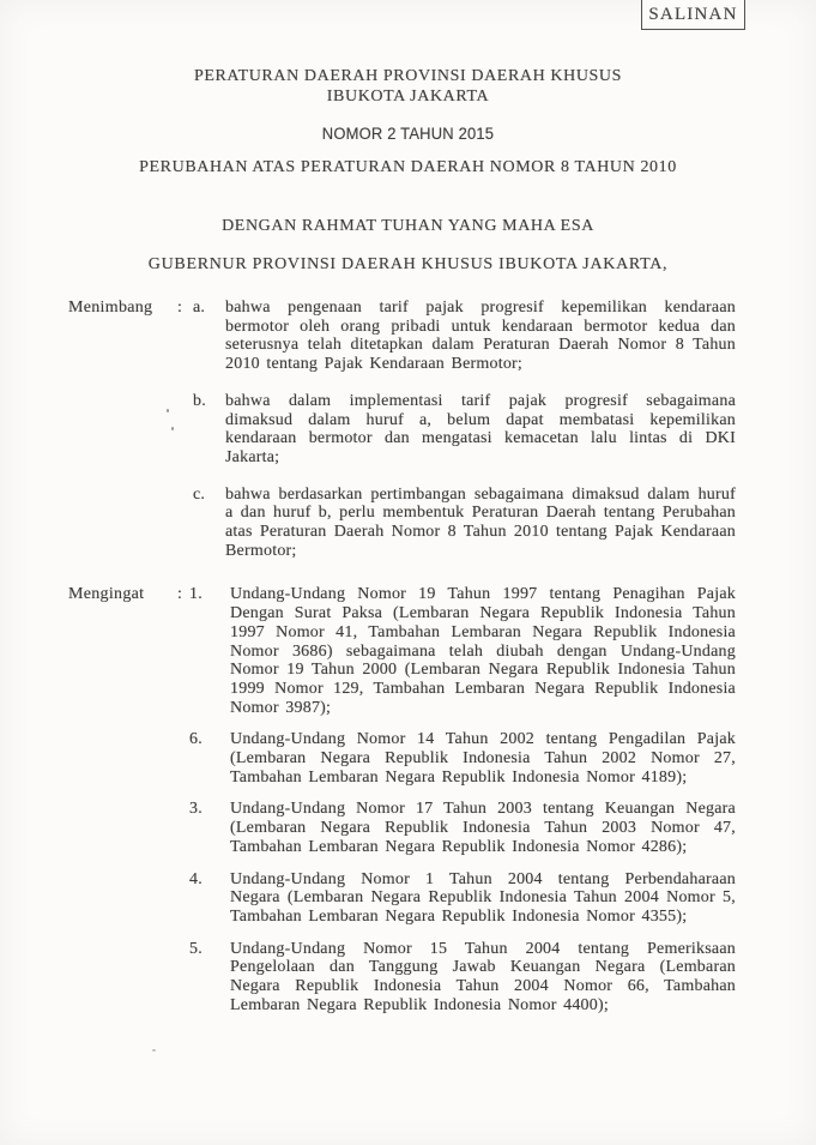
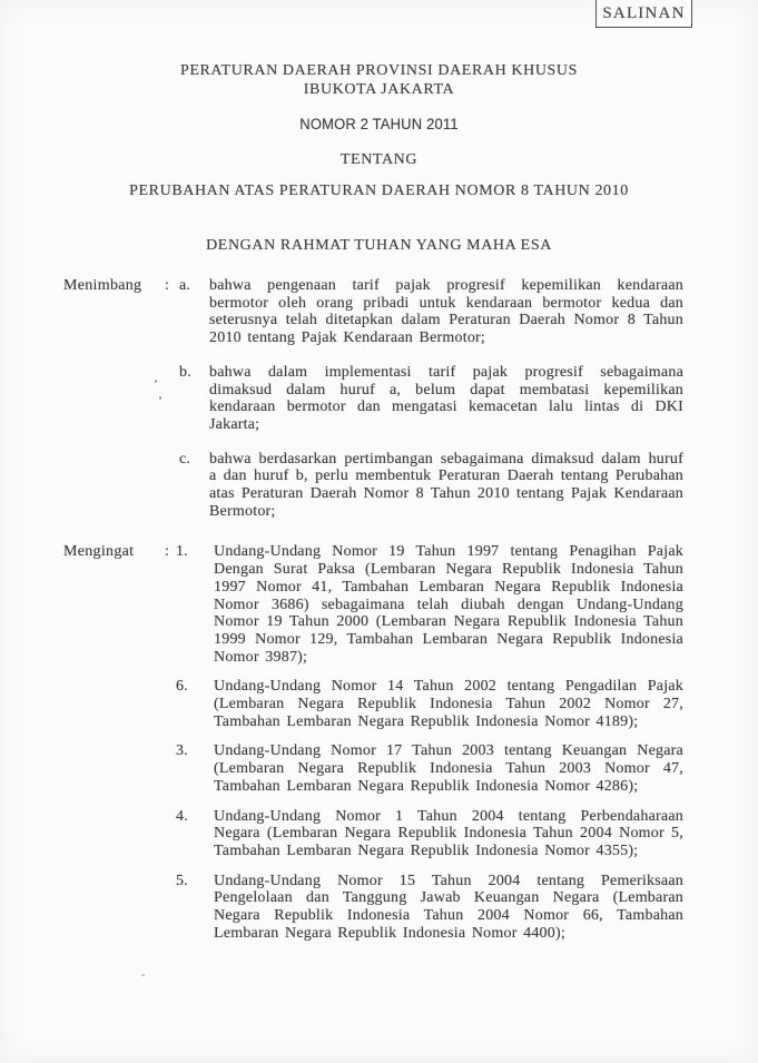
  SALINAN
  PERATURAN DAERAH PROVINSI DAERAH KHUSUS
  IBUKOTA JAKARTA
- NOMOR 2 TAHUN 2015
+ NOMOR 2 TAHUN 2011
+ TENTANG
  PERUBAHAN ATAS PERATURAN DAERAH NOMOR 8 TAHUN 2010
  DENGAN RAHMAT TUHAN YANG MAHA ESA
- GUBERNUR PROVINSI DAERAH KHUSUS IBUKOTA JAKARTA,
  Menimbang
  :
  a.
  bahwa pengenaan tarif pajak progresif kepemilikan kendaraan bermotor oleh orang pribadi untuk kendaraan bermotor kedua dan seterusnya telah ditetapkan dalam Peraturan Daerah Nomor 8 Tahun 2010 tentang Pajak Kendaraan Bermotor;
  b.
  bahwa dalam implementasi tarif pajak progresif sebagaimana dimaksud dalam huruf a, belum dapat membatasi kepemilikan kendaraan bermotor dan mengatasi kemacetan lalu lintas di DKI Jakarta;
  c.
  bahwa berdasarkan pertimbangan sebagaimana dimaksud dalam huruf a dan huruf b, perlu membentuk Peraturan Daerah tentang Perubahan atas Peraturan Daerah Nomor 8 Tahun 2010 tentang Pajak Kendaraan Bermotor;
  Mengingat
  :
  1.
  Undang-Undang Nomor 19 Tahun 1997 tentang Penagihan Pajak Dengan Surat Paksa (Lembaran Negara Republik Indonesia Tahun 1997 Nomor 41, Tambahan Lembaran Negara Republik Indonesia Nomor 3686) sebagaimana telah diubah dengan Undang-Undang Nomor 19 Tahun 2000 (Lembaran Negara Republik Indonesia Tahun 1999 Nomor 129, Tambahan Lembaran Negara Republik Indonesia Nomor 3987);
  6.
  Undang-Undang Nomor 14 Tahun 2002 tentang Pengadilan Pajak (Lembaran Negara Republik Indonesia Tahun 2002 Nomor 27, Tambahan Lembaran Negara Republik Indonesia Nomor 4189);
  3.
  Undang-Undang Nomor 17 Tahun 2003 tentang Keuangan Negara (Lembaran Negara Republik Indonesia Tahun 2003 Nomor 47, Tambahan Lembaran Negara Republik Indonesia Nomor 4286);
  4.
  Undang-Undang Nomor 1 Tahun 2004 tentang Perbendaharaan Negara (Lembaran Negara Republik Indonesia Tahun 2004 Nomor 5, Tambahan Lembaran Negara Republik Indonesia Nomor 4355);
  5.
  Undang-Undang Nomor 15 Tahun 2004 tentang Pemeriksaan Pengelolaan dan Tanggung Jawab Keuangan Negara (Lembaran Negara Republik Indonesia Tahun 2004 Nomor 66, Tambahan Lembaran Negara Republik Indonesia Nomor 4400);
